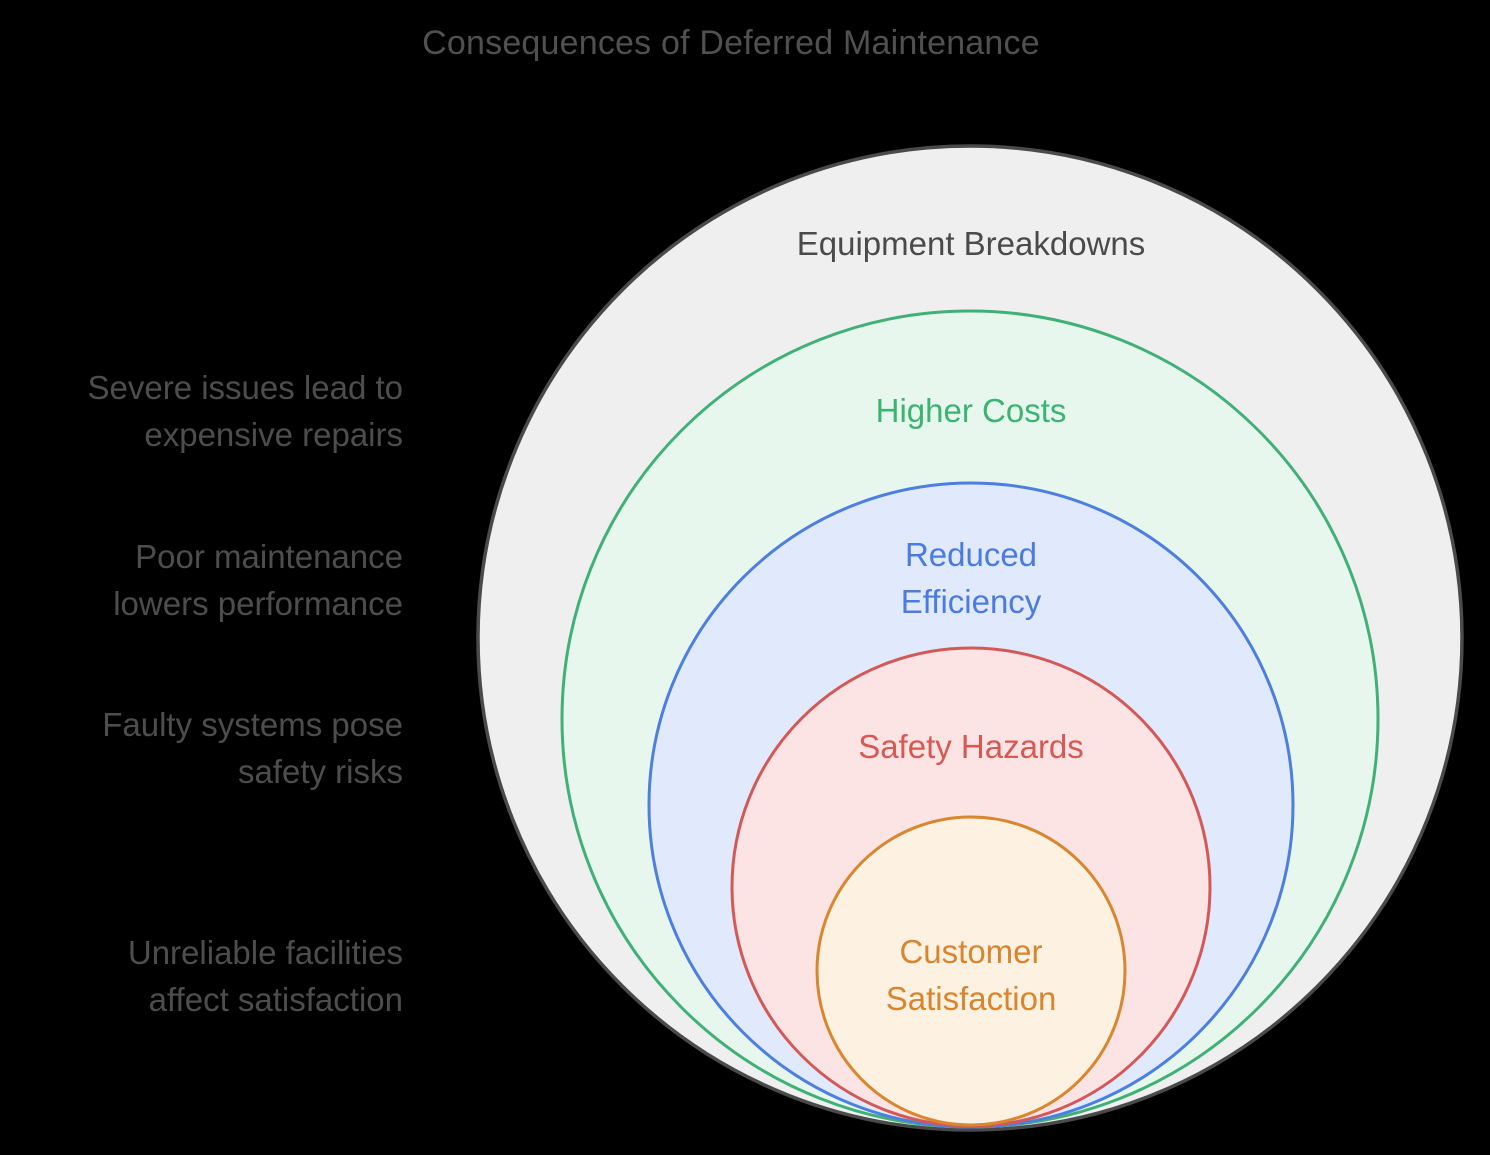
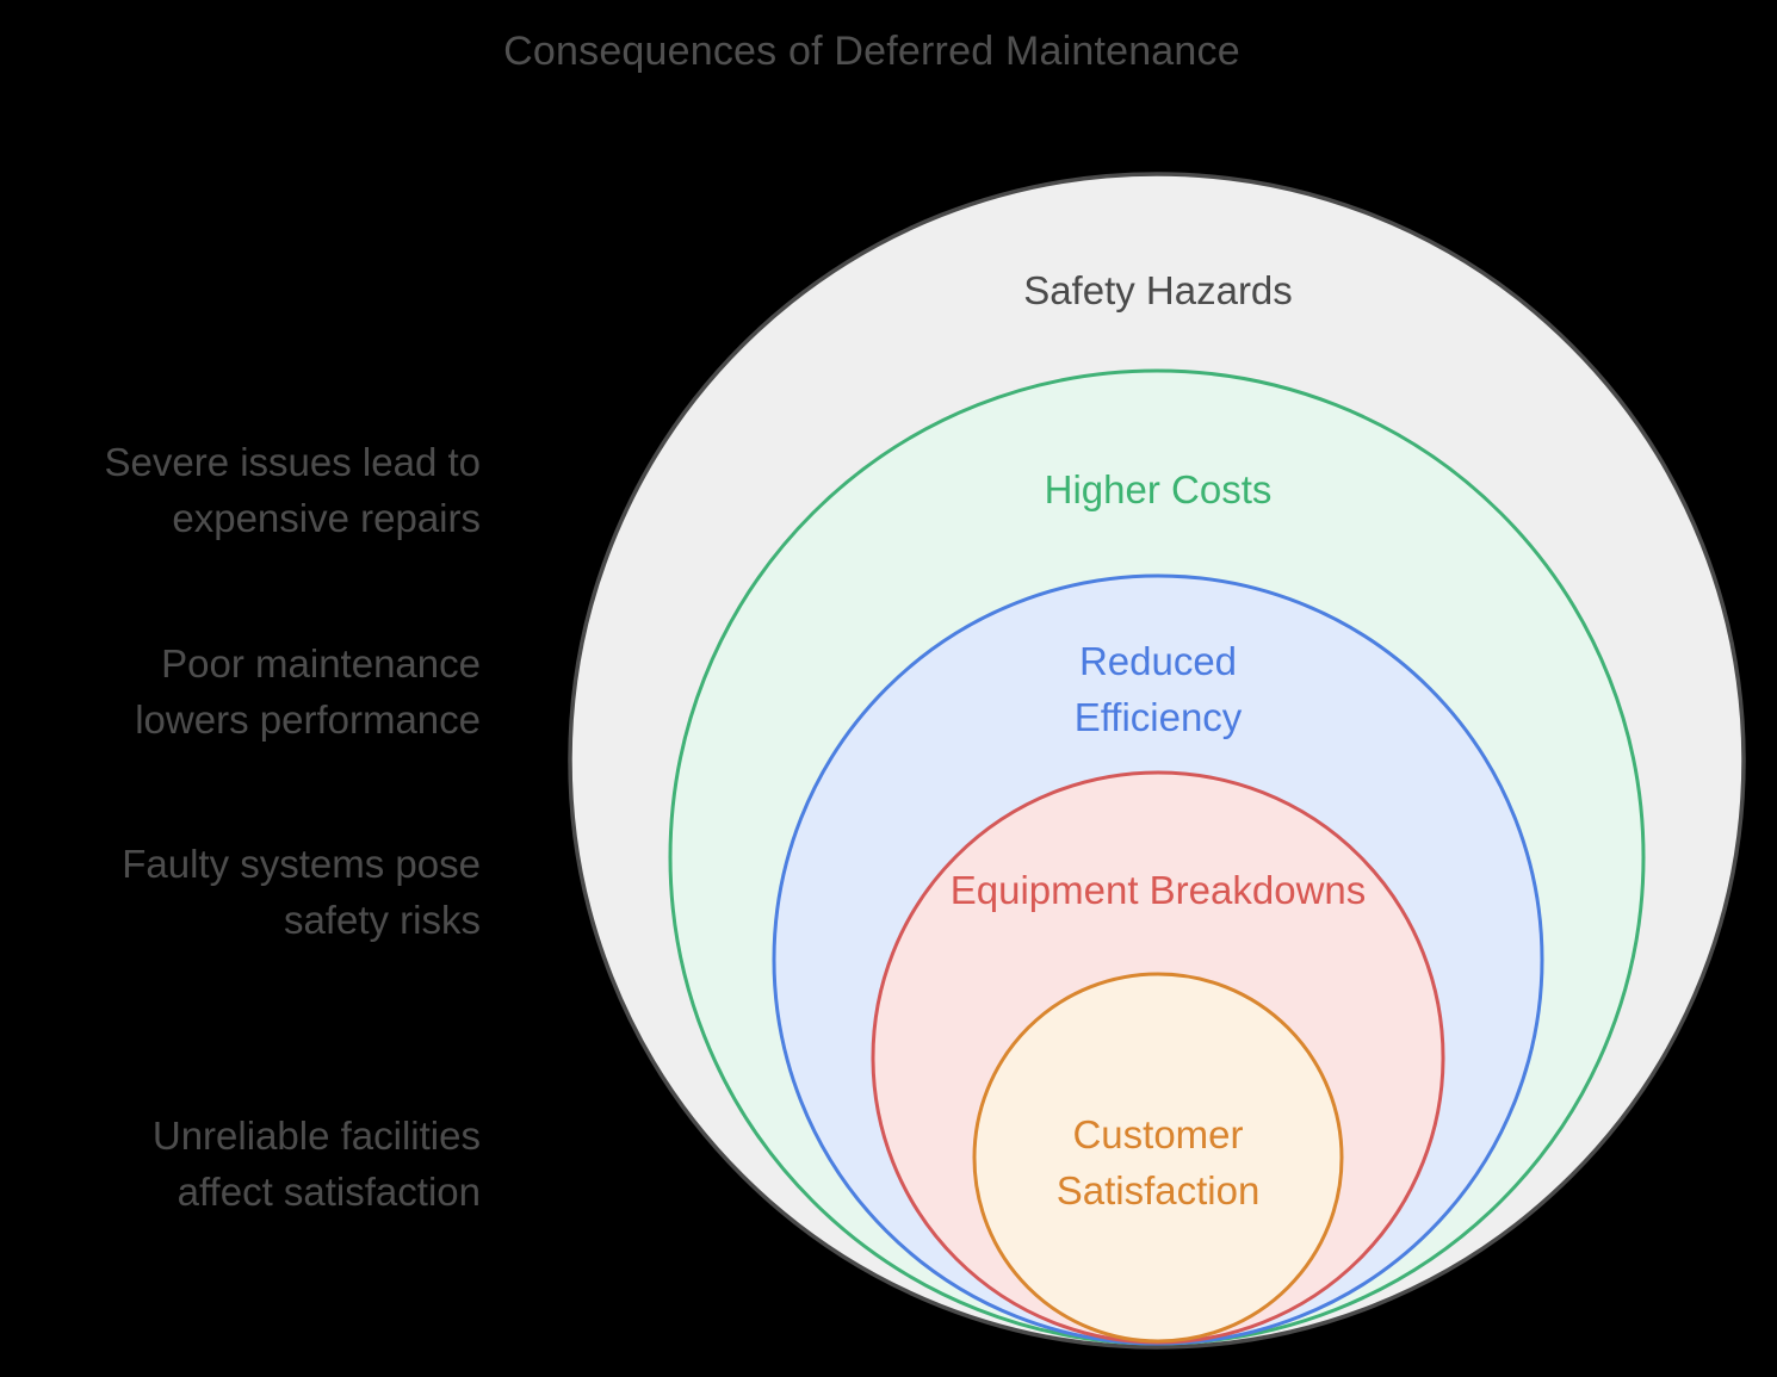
  Consequences of Deferred Maintenance
  Severe issues lead to
  expensive repairs
  Poor maintenance
  lowers performance
  Faulty systems pose
  safety risks
  Unreliable facilities
  affect satisfaction
- Equipment Breakdowns
+ Safety Hazards
  Higher Costs
  Reduced
  Efficiency
- Safety Hazards
+ Equipment Breakdowns
  Customer
  Satisfaction
